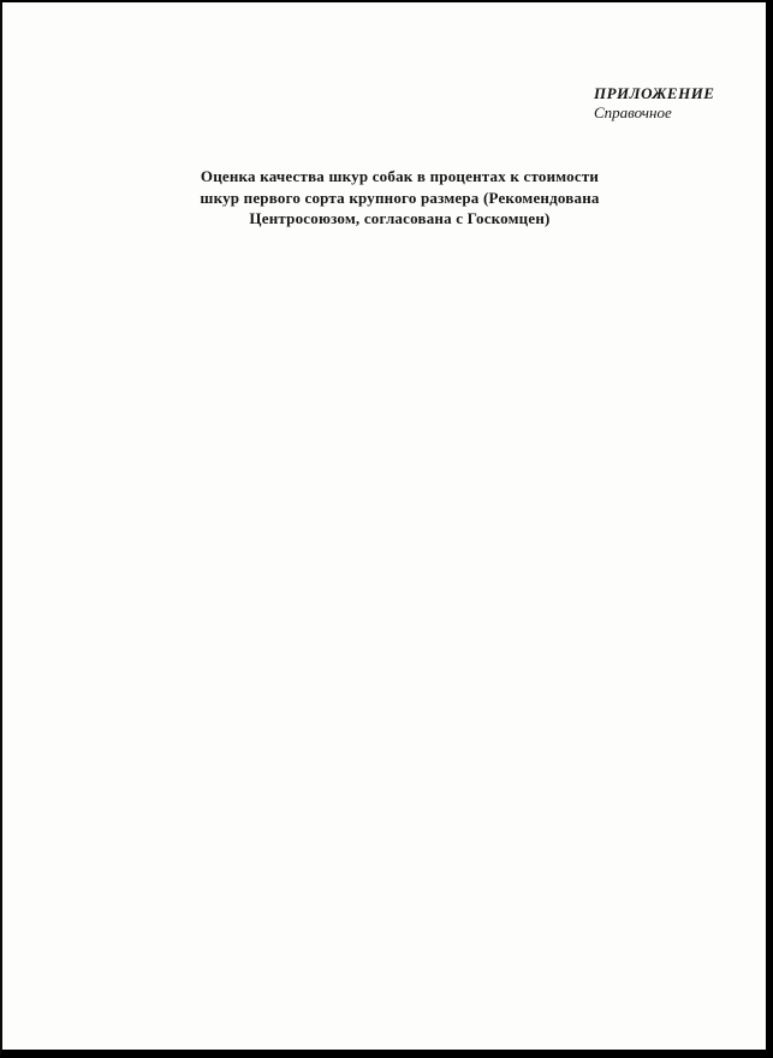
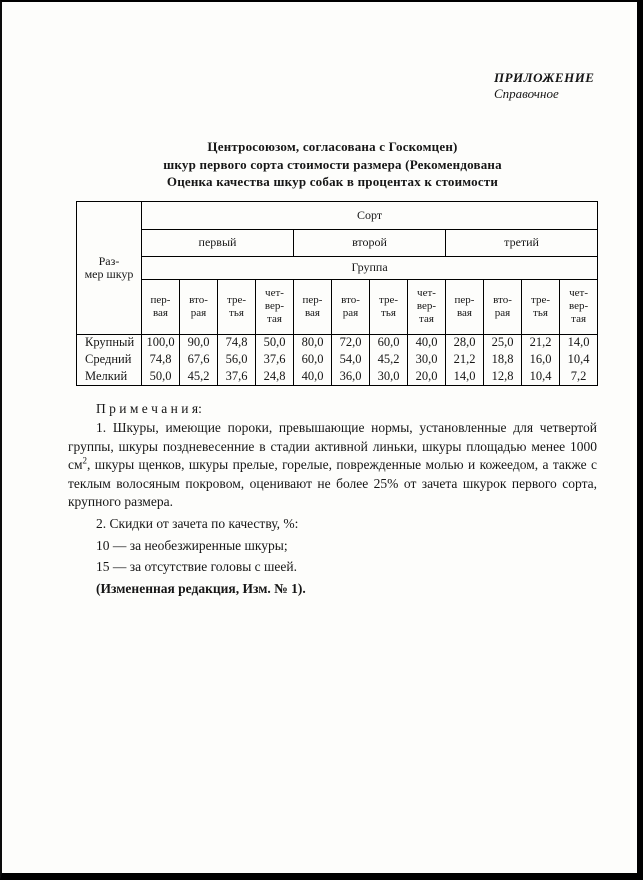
  ПРИЛОЖЕНИЕ
  Справочное
- Оценка качества шкур собак в процентах к стоимости
+ Центросоюзом, согласована с Госкомцен)
- шкур первого сорта крупного размера (Рекомендована
+ шкур первого сорта стоимости размера (Рекомендована
- Центросоюзом, согласована с Госкомцен)
+ Оценка качества шкур собак в процентах к стоимости
+ Раз- мер шкур	Сорт
+ первый	второй	третий
+ Группа
+ пер- вая	вто- рая	тре- тья	чет- вер- тая	пер- вая	вто- рая	тре- тья	чет- вер- тая	пер- вая	вто- рая	тре- тья	чет- вер- тая
+ Крупный	100,0	90,0	74,8	50,0	80,0	72,0	60,0	40,0	28,0	25,0	21,2	14,0
+ Средний	74,8	67,6	56,0	37,6	60,0	54,0	45,2	30,0	21,2	18,8	16,0	10,4
+ Мелкий	50,0	45,2	37,6	24,8	40,0	36,0	30,0	20,0	14,0	12,8	10,4	7,2
+ П р и м е ч а н и я:
+ 1. Шкуры, имеющие пороки, превышающие нормы, установленные для четвертой группы, шкуры поздневесенние в стадии активной линьки, шкуры площадью менее 1000 см2, шкуры щенков, шкуры прелые, горелые, поврежденные молью и кожеедом, а также с теклым волосяным покровом, оценивают не более 25% от зачета шкурок первого сорта, крупного размера.
+ 2. Скидки от зачета по качеству, %:
+ 10 — за необезжиренные шкуры;
+ 15 — за отсутствие головы с шеей.
+ (Измененная редакция, Изм. № 1).
